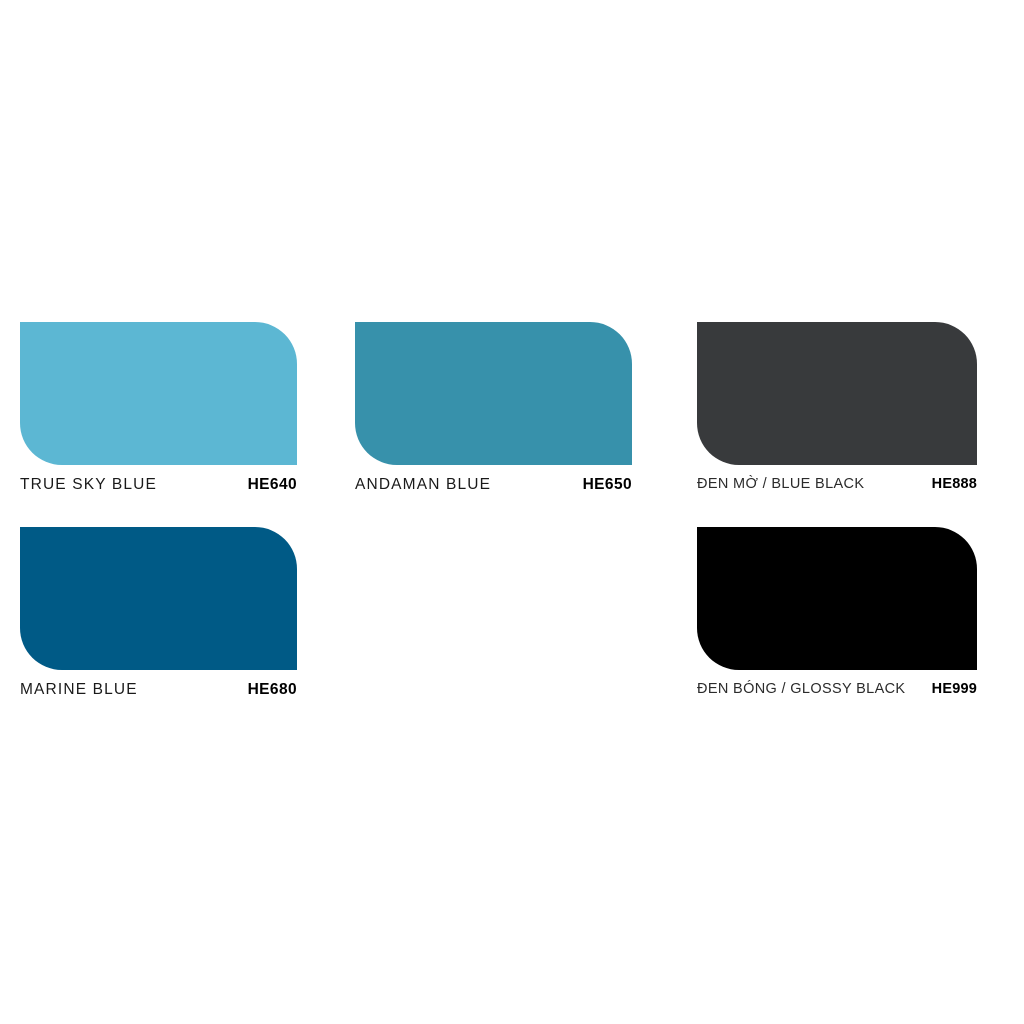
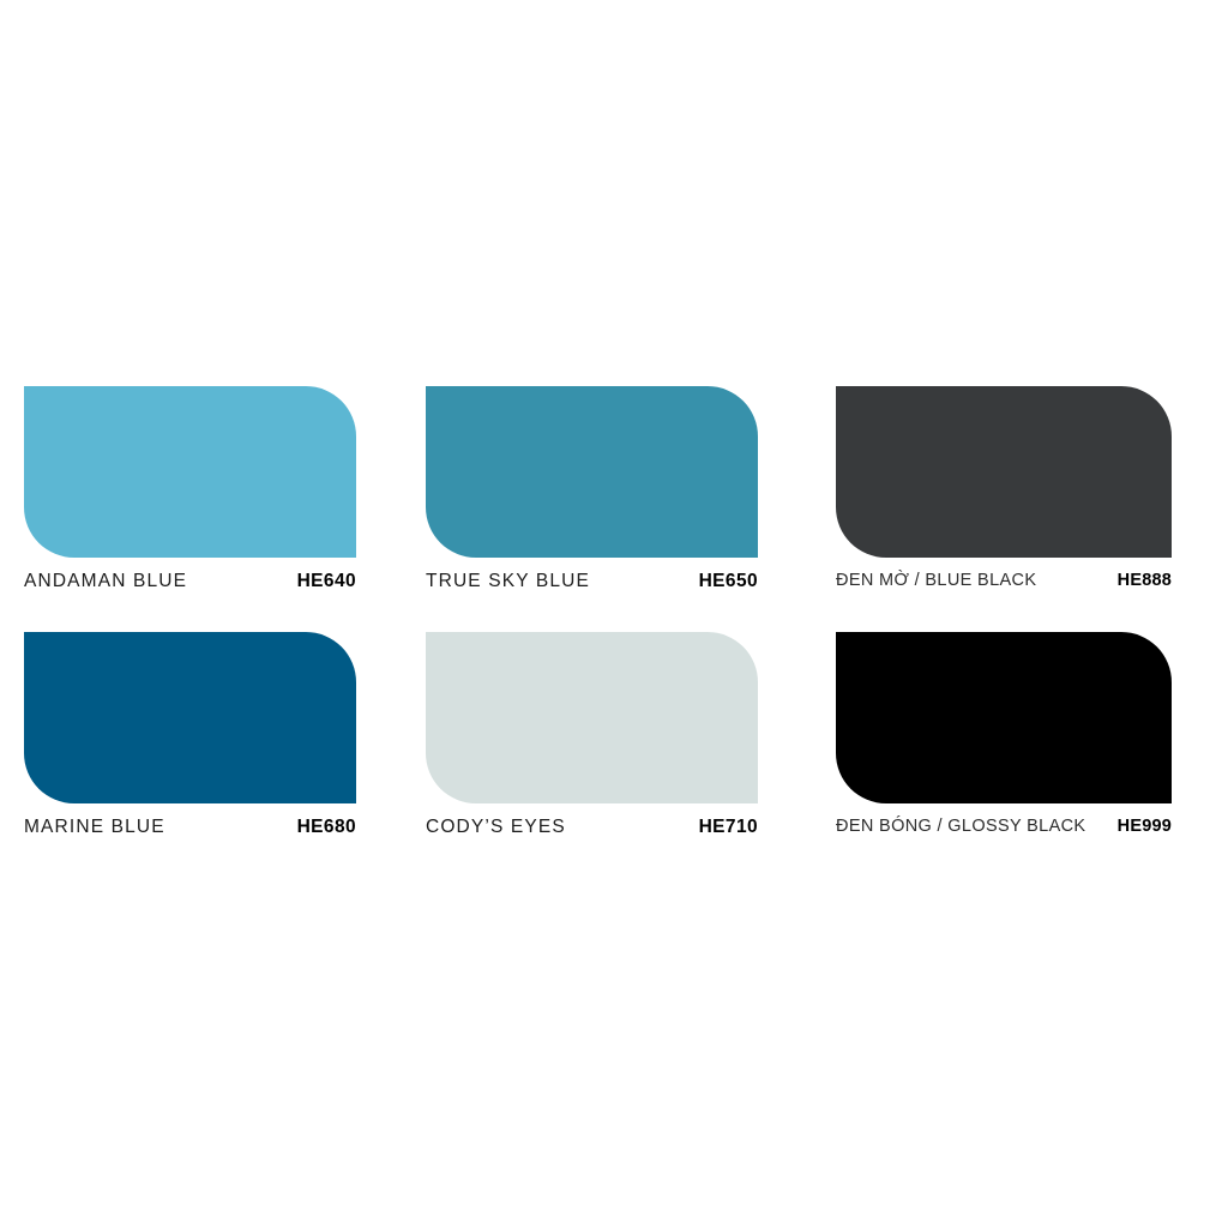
- TRUE SKY BLUE
+ ANDAMAN BLUE
  HE640
- ANDAMAN BLUE
+ TRUE SKY BLUE
  HE650
  ĐEN MỜ / BLUE BLACK
  HE888
  MARINE BLUE
  HE680
+ CODY’S EYES
+ HE710
  ĐEN BÓNG / GLOSSY BLACK
  HE999
